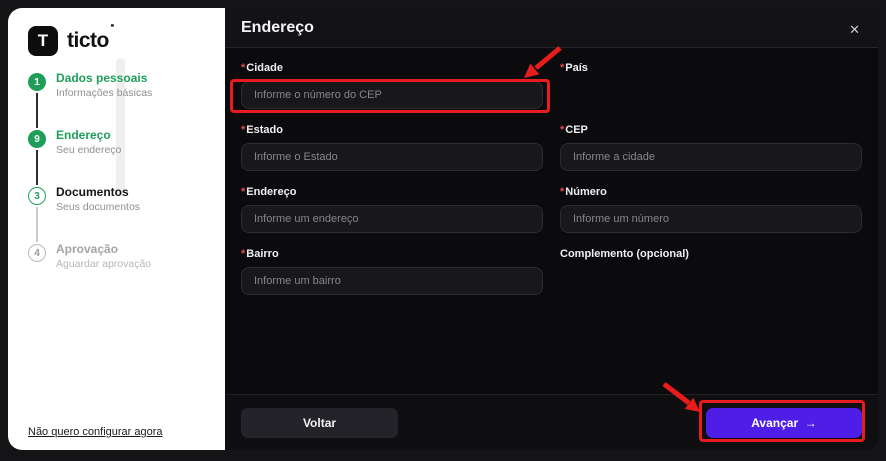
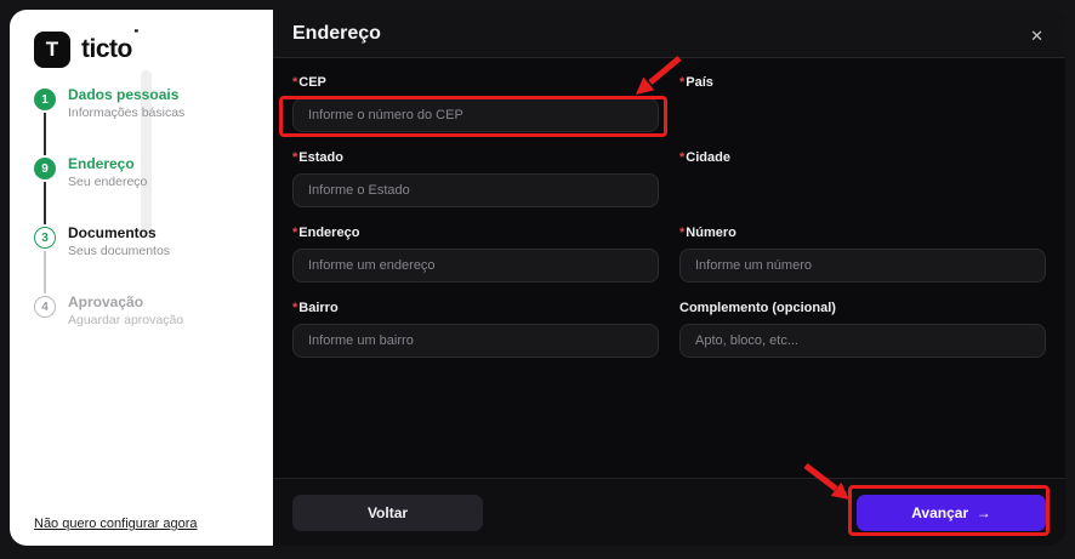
  T
  ticto
  ˙
  1
  Dados pessoais
  Informações básicas
  9
  Endereço
  Seu endereço
  3
  Documentos
  Seus documentos
  4
  Aprovação
  Aguardar aprovação
  Não quero configurar agora
  Endereço
  ✕
- *Cidade
+ *CEP
  Informe o número do CEP
  *País
  *Estado
  Informe o Estado
- *CEP
+ *Cidade
- Informe a cidade
  *Endereço
  Informe um endereço
  *Número
  Informe um número
  *Bairro
  Informe um bairro
  Complemento (opcional)
+ Apto, bloco, etc...
  Voltar
  Avançar →
